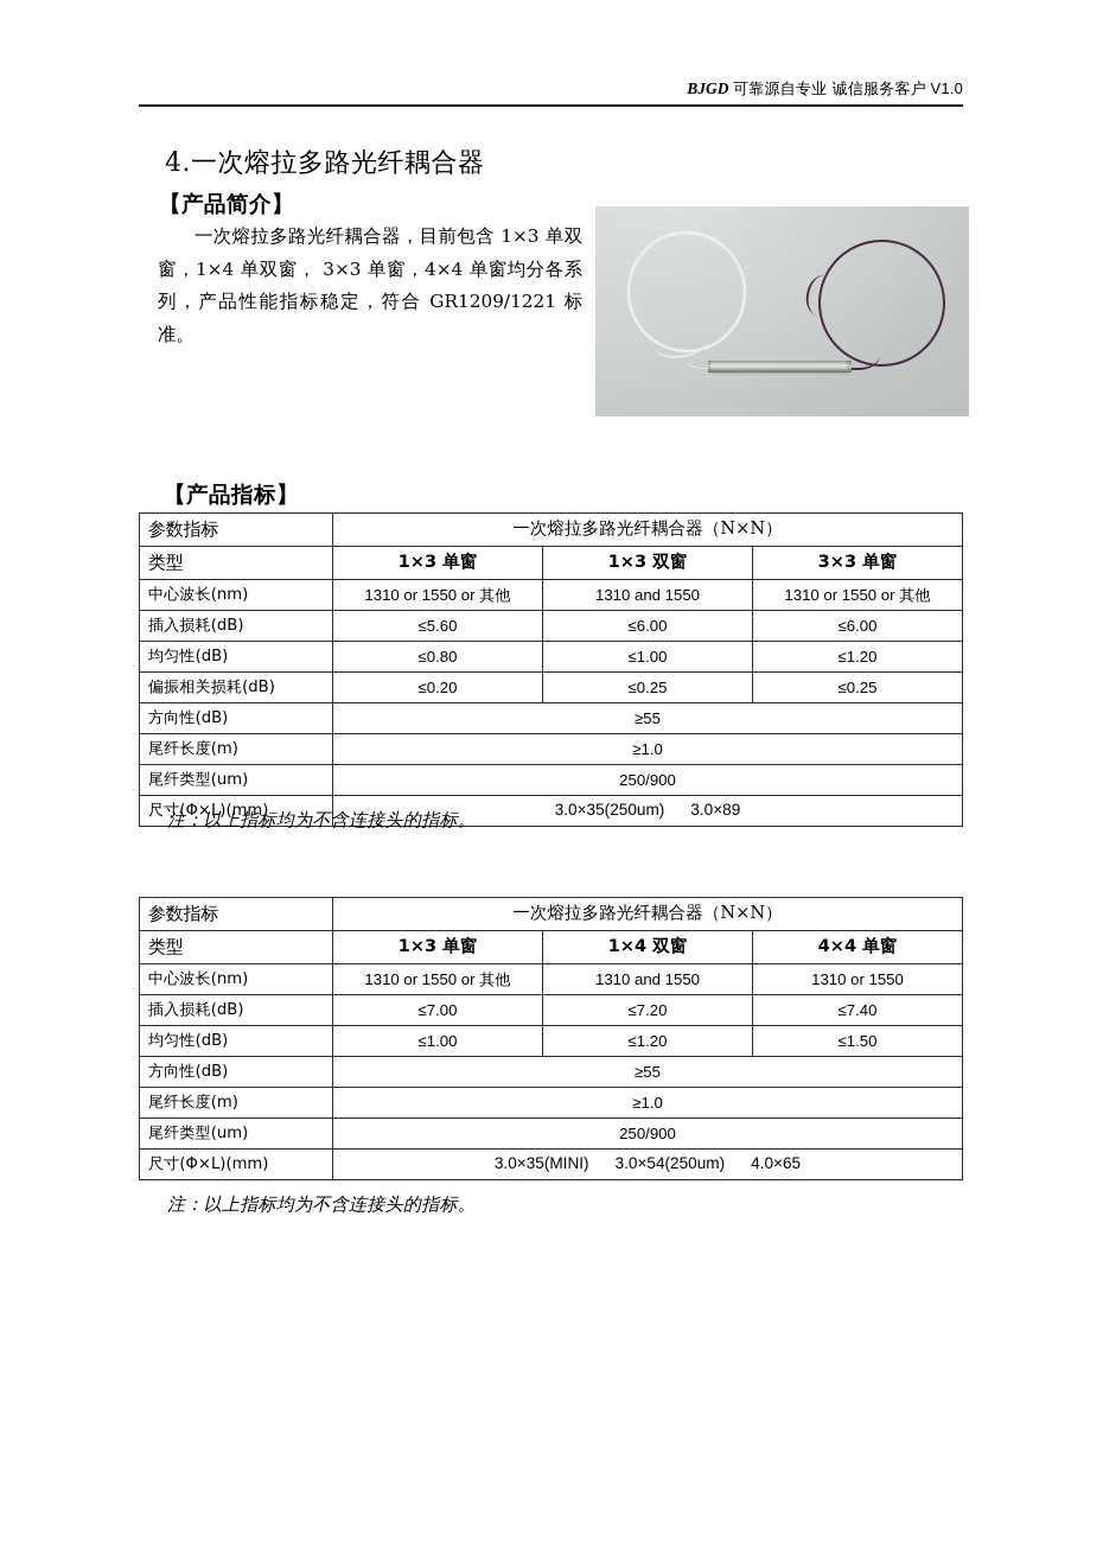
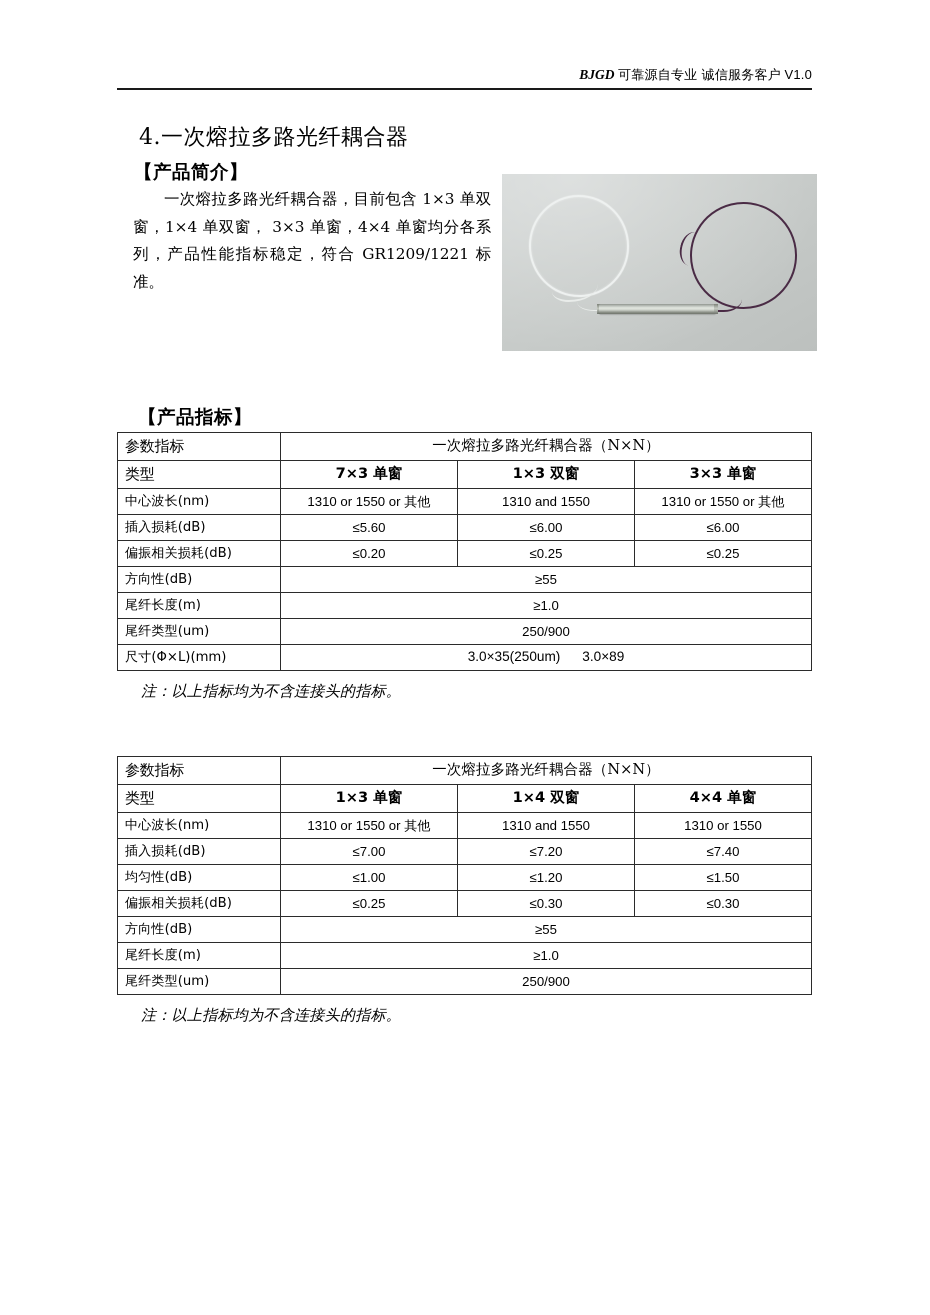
  BJGD 可靠源自专业 诚信服务客户 V1.0
  4.一次熔拉多路光纤耦合器
  【产品简介】
  一次熔拉多路光纤耦合器，目前包含 1×3 单双窗，1×4 单双窗， 3×3 单窗，4×4 单窗均分各系列，产品性能指标稳定，符合 GR1209/1221 标准。
  【产品指标】
  参数指标	一次熔拉多路光纤耦合器（N×N）
- 类型	1×3 单窗	1×3 双窗	3×3 单窗
+ 类型	7×3 单窗	1×3 双窗	3×3 单窗
  中心波长(nm)	1310 or 1550 or 其他	1310 and 1550	1310 or 1550 or 其他
  插入损耗(dB)	≤5.60	≤6.00	≤6.00
- 均匀性(dB)	≤0.80	≤1.00	≤1.20
  偏振相关损耗(dB)	≤0.20	≤0.25	≤0.25
  方向性(dB)	≥55
  尾纤长度(m)	≥1.0
  尾纤类型(um)	250/900
  尺寸(Φ×L)(mm)	3.0×35(250um) 3.0×89
  注：以上指标均为不含连接头的指标。
  参数指标	一次熔拉多路光纤耦合器（N×N）
  类型	1×3 单窗	1×4 双窗	4×4 单窗
  中心波长(nm)	1310 or 1550 or 其他	1310 and 1550	1310 or 1550
  插入损耗(dB)	≤7.00	≤7.20	≤7.40
  均匀性(dB)	≤1.00	≤1.20	≤1.50
+ 偏振相关损耗(dB)	≤0.25	≤0.30	≤0.30
  方向性(dB)	≥55
  尾纤长度(m)	≥1.0
  尾纤类型(um)	250/900
- 尺寸(Φ×L)(mm)	3.0×35(MINI) 3.0×54(250um) 4.0×65
  注：以上指标均为不含连接头的指标。
